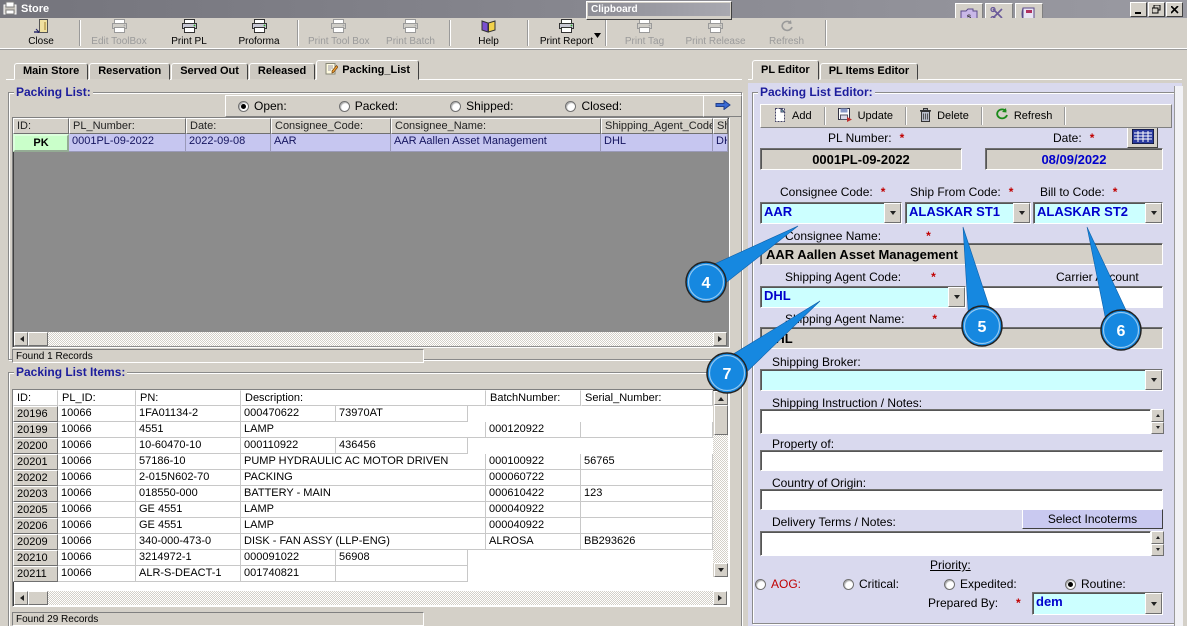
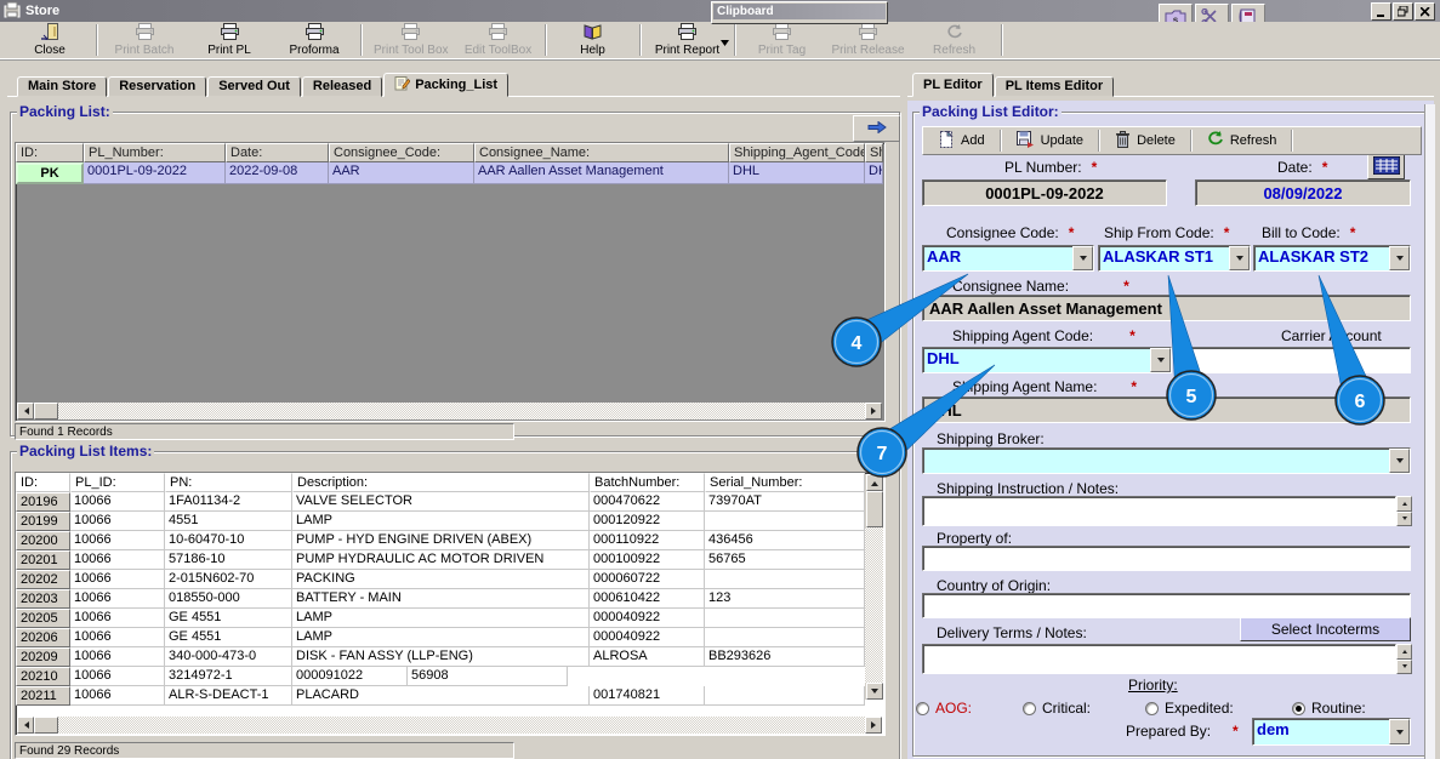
  Store
  s
  Close
- Edit ToolBox
+ Print Batch
  Print PL
  Proforma
  Print Tool Box
- Print Batch
+ Edit ToolBox
  Help
  Print Report
  Print Tag
  Print Release
  Refresh
  Clipboard
  Main Store
  Reservation
  Served Out
  Released
  Packing_List
  PL Editor
  PL Items Editor
  Packing List:
- Open:
- Packed:
- Shipped:
- Closed:
  ID:
  PL_Number:
  Date:
  Consignee_Code:
  Consignee_Name:
  Shipping_Agent_Cod
  PK
  0001PL-09-2022
  2022-09-08
  AAR
  AAR Aallen Asset Management
  DHL
  DH
  Found 1 Records
  Packing List Items:
  ID:
  PL_ID:
  PN:
  Description:
  BatchNumber:
  Serial_Number:
  20196
  10066
  1FA01134-2
+ VALVE SELECTOR
  000470622
  73970AT
  20199
  10066
  4551
  LAMP
  000120922
  20200
  10066
  10-60470-10
+ PUMP - HYD ENGINE DRIVEN (ABEX)
  000110922
  436456
  20201
  10066
  57186-10
  PUMP HYDRAULIC AC MOTOR DRIVEN
  000100922
  56765
  20202
  10066
  2-015N602-70
  PACKING
  000060722
  20203
  10066
  018550-000
  BATTERY - MAIN
  000610422
  123
  20205
  10066
  GE 4551
  LAMP
  000040922
  20206
  10066
  GE 4551
  LAMP
  000040922
  20209
  10066
  340-000-473-0
  DISK - FAN ASSY (LLP-ENG)
  ALROSA
  BB293626
  20210
  10066
  3214972-1
  000091022
  56908
  20211
  10066
  ALR-S-DEACT-1
+ PLACARD
  001740821
  Found 29 Records
  Packing List Editor:
  Add
  Update
  Delete
  Refresh
  PL Number: *
  Date: *
  0001PL-09-2022
  08/09/2022
  Consignee Code: *
  Ship From Code: *
  Bill to Code: *
  AAR
  ALASKAR ST1
  ALASKAR ST2
  Consignee Name: *
  AAR Aallen Asset Management
  Shipping Agent Code: *
  Carriercount
  DHL
  Spping Agent Name: *
  Shipping Broker:
  Shipping Instruction / Notes:
  Property of:
  Country of Origin:
  Select Incoterms
  Delivery Terms / Notes:
  Priority:
  AOG:
  Critical:
  Expedited:
  Routine:
  Prepared By: *
  dem
  4
  5
  6
  7
